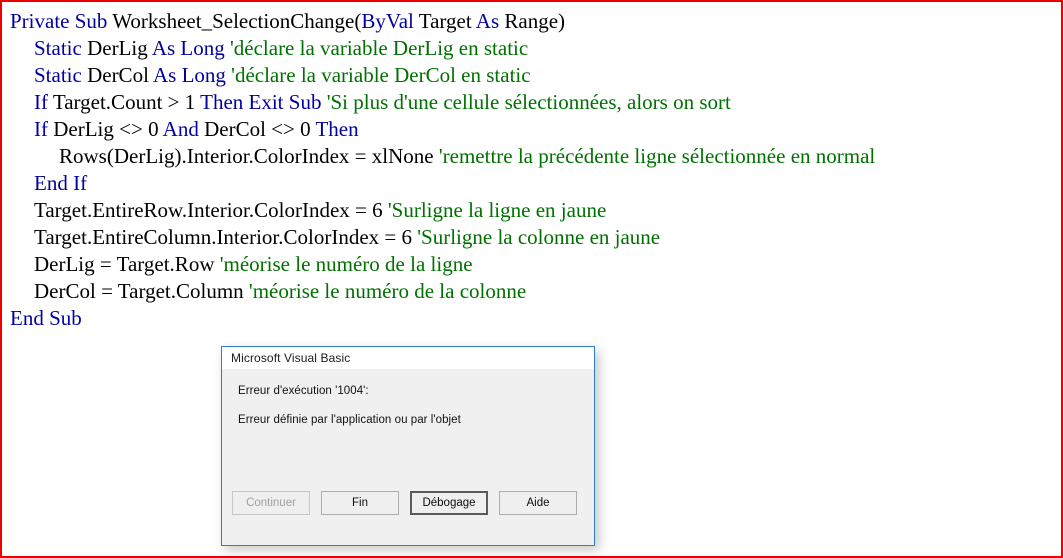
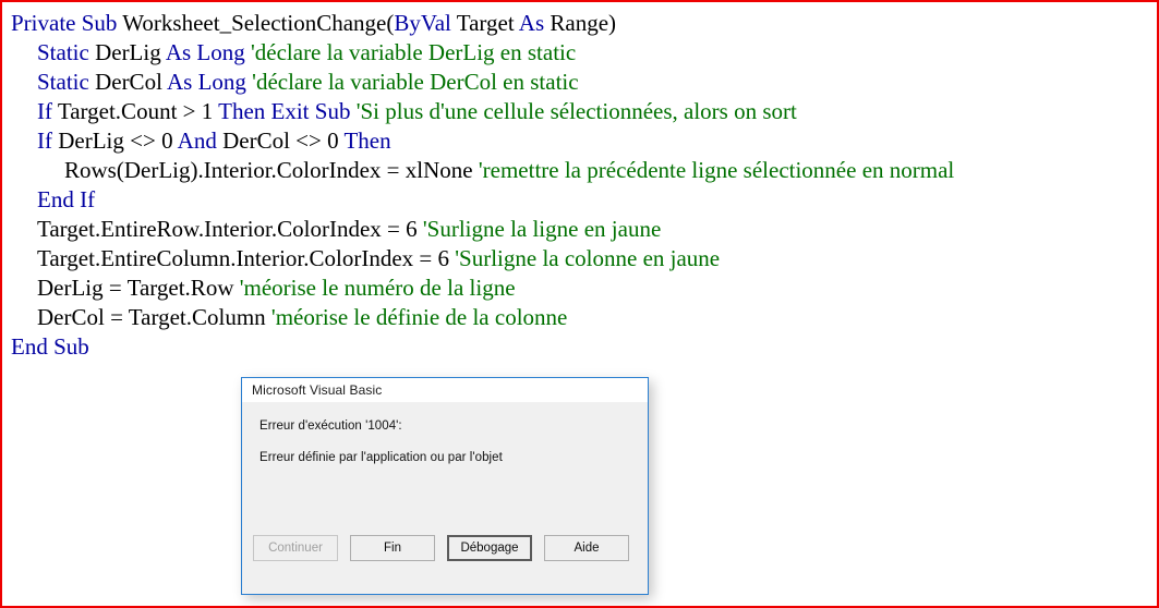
  Private Sub Worksheet_SelectionChange(ByVal Target As Range)
  Static DerLig As Long 'déclare la variable DerLig en static
  Static DerCol As Long 'déclare la variable DerCol en static
  If Target.Count > 1 Then Exit Sub 'Si plus d'une cellule sélectionnées, alors on sort
  If DerLig <> 0 And DerCol <> 0 Then
  Rows(DerLig).Interior.ColorIndex = xlNone 'remettre la précédente ligne sélectionnée en normal
  End If
  Target.EntireRow.Interior.ColorIndex = 6 'Surligne la ligne en jaune
  Target.EntireColumn.Interior.ColorIndex = 6 'Surligne la colonne en jaune
  DerLig = Target.Row 'méorise le numéro de la ligne
- DerCol = Target.Column 'méorise le numéro de la colonne
+ DerCol = Target.Column 'méorise le définie de la colonne
  End Sub
  Microsoft Visual Basic
  Erreur d'exécution '1004':
  Erreur définie par l'application ou par l'objet
  Continuer
  Fin
  Débogage
  Aide
